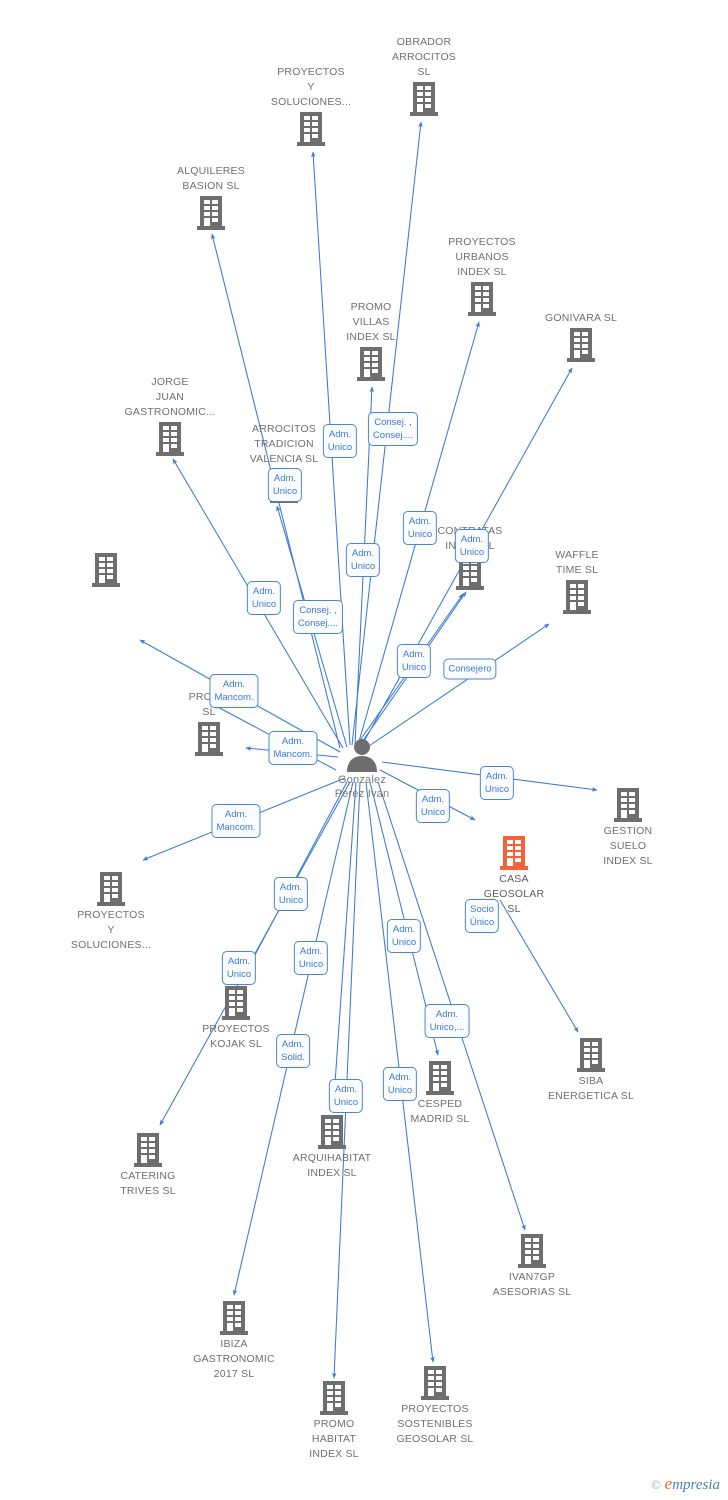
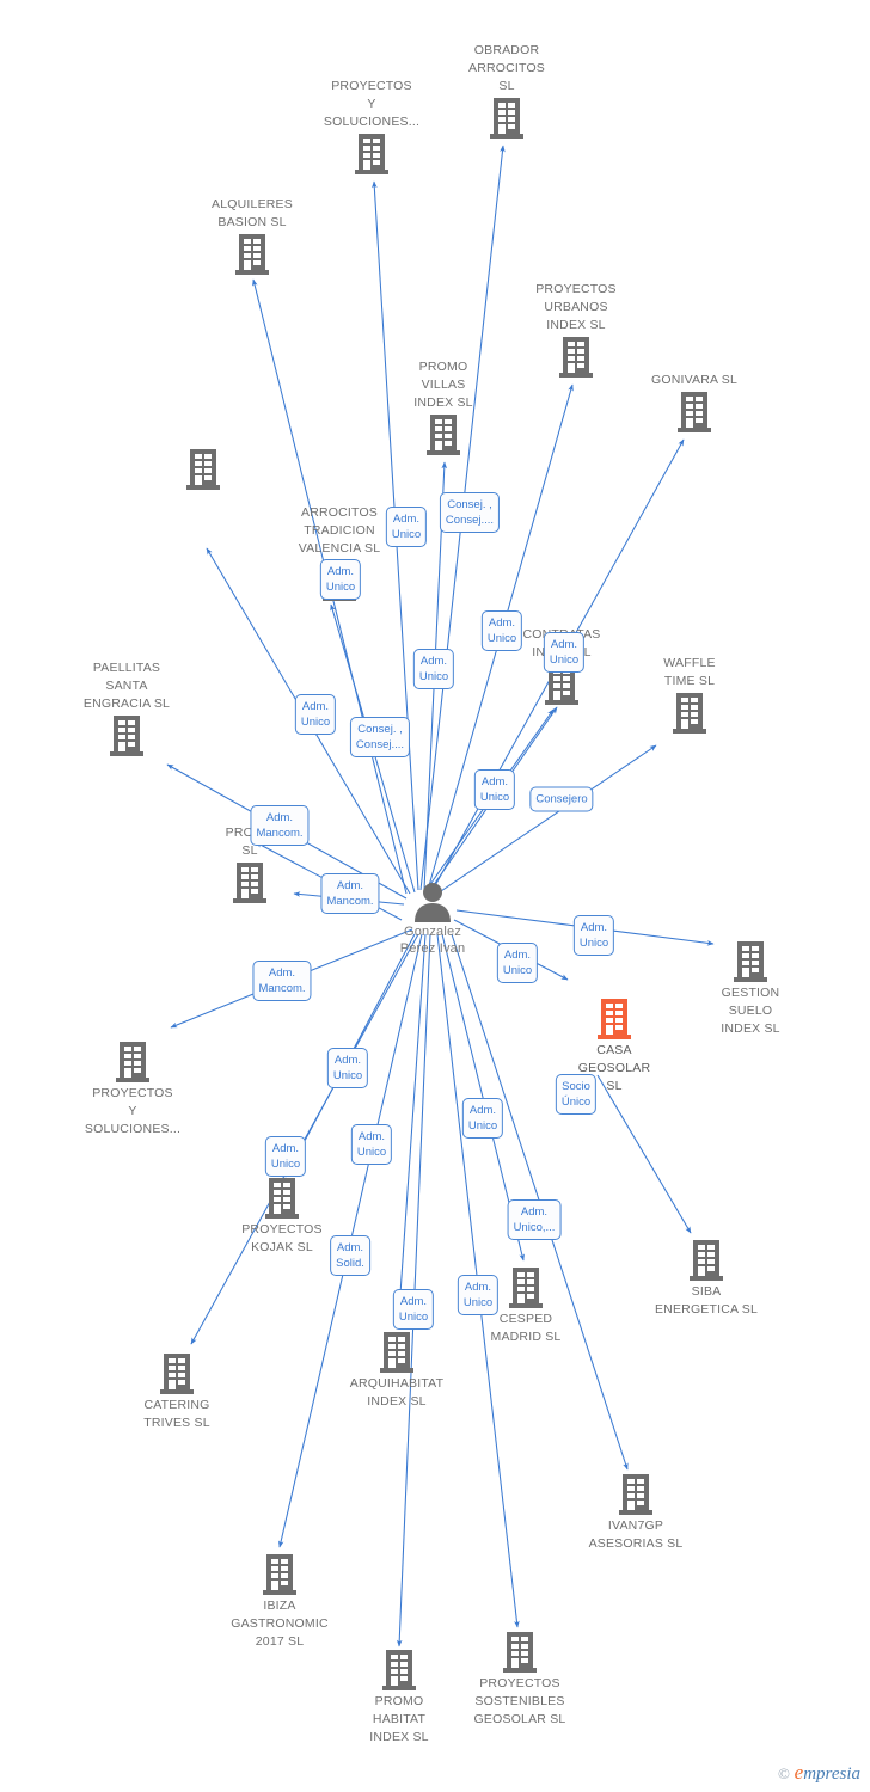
  PROYECTOS
  Y
  SOLUCIONES...
  OBRADOR
  ARROCITOS
  SL
  ALQUILERES
  BASION SL
  PROMO
  VILLAS
  INDEX SL
  PROYECTOS
  URBANOS
  INDEX SL
  GONIVARA SL
- JORGE
- JUAN
- GASTRONOMIC...
  ARROCITOS
  TRADICION
  VALENCIA SL
  WAFFLE
  TIME SL
+ PAELLITAS
+ SANTA
+ ENGRACIA SL
  SL
  GESTION
  SUELO
  INDEX SL
  CASA
  GEOSOLAR
  SL
  PROYECTOS
  Y
  SOLUCIONES...
  PROYECTOS
  KOJAK SL
  CESPED
  MADRID SL
  SIBA
  ENERGETICA SL
  CATERING
  TRIVES SL
  ARQUIHABITAT
  INDEX SL
  IVAN7GP
  ASESORIAS SL
  IBIZA
  GASTRONOMIC
  2017 SL
  PROMO
  HABITAT
  INDEX SL
  PROYECTOS
  SOSTENIBLES
  GEOSOLAR SL
  Gonzalez
  Perez Ivan
  Consej. ,
  Consej....
  Adm.
  Unico
  Adm.
  Unico
  Adm.
  Unico
  Adm.
  Unico
  Adm.
  Unico
  Adm.
  Unico
  Consej. ,
  Consej....
  Adm.
  Unico
  Consejero
  Adm.
  Mancom.
  Adm.
  Mancom.
  Adm.
  Unico
  Adm.
  Unico
  Adm.
  Mancom.
  Adm.
  Unico
  Socio
  Único
  Adm.
  Unico
  Adm.
  Unico
  Adm.
  Unico
  Adm.
  Unico,...
  Adm.
  Solid.
  Adm.
  Unico
  Adm.
  Unico
  © empresia
